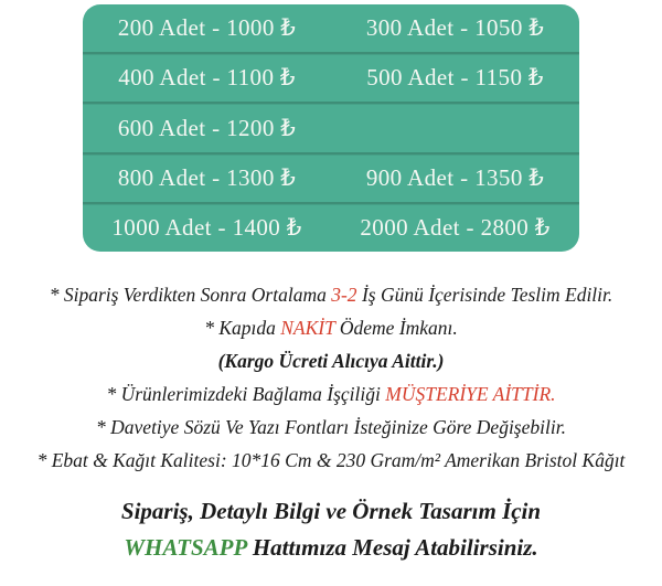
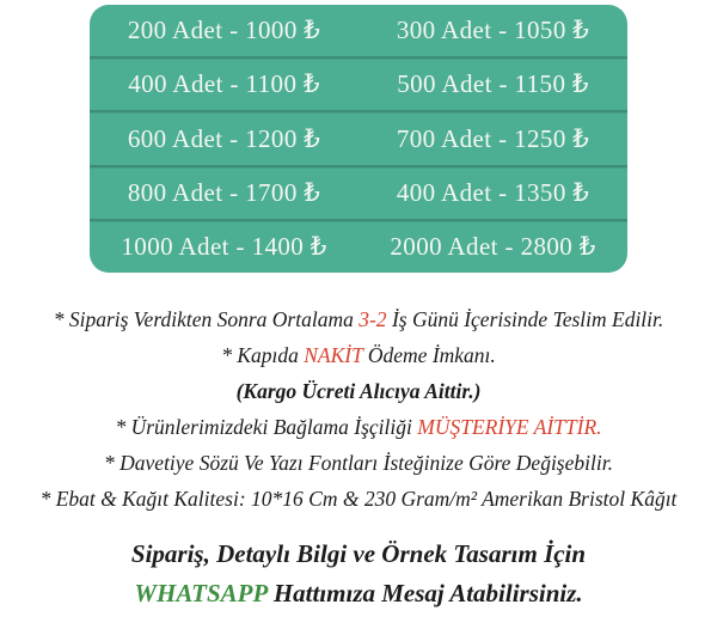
  200 Adet - 1000 ₺
  300 Adet - 1050 ₺
  400 Adet - 1100 ₺
  500 Adet - 1150 ₺
  600 Adet - 1200 ₺
+ 700 Adet - 1250 ₺
- 800 Adet - 1300 ₺
+ 800 Adet - 1700 ₺
- 900 Adet - 1350 ₺
+ 400 Adet - 1350 ₺
  1000 Adet - 1400 ₺
  2000 Adet - 2800 ₺
  * Sipariş Verdikten Sonra Ortalama 3-2 İş Günü İçerisinde Teslim Edilir.
  * Kapıda NAKİT Ödeme İmkanı.
  (Kargo Ücreti Alıcıya Aittir.)
  * Ürünlerimizdeki Bağlama İşçiliği MÜŞTERİYE AİTTİR.
  * Davetiye Sözü Ve Yazı Fontları İsteğinize Göre Değişebilir.
  * Ebat & Kağıt Kalitesi: 10*16 Cm & 230 Gram/m² Amerikan Bristol Kâğıt
  Sipariş, Detaylı Bilgi ve Örnek Tasarım İçin
  WHATSAPP Hattımıza Mesaj Atabilirsiniz.
